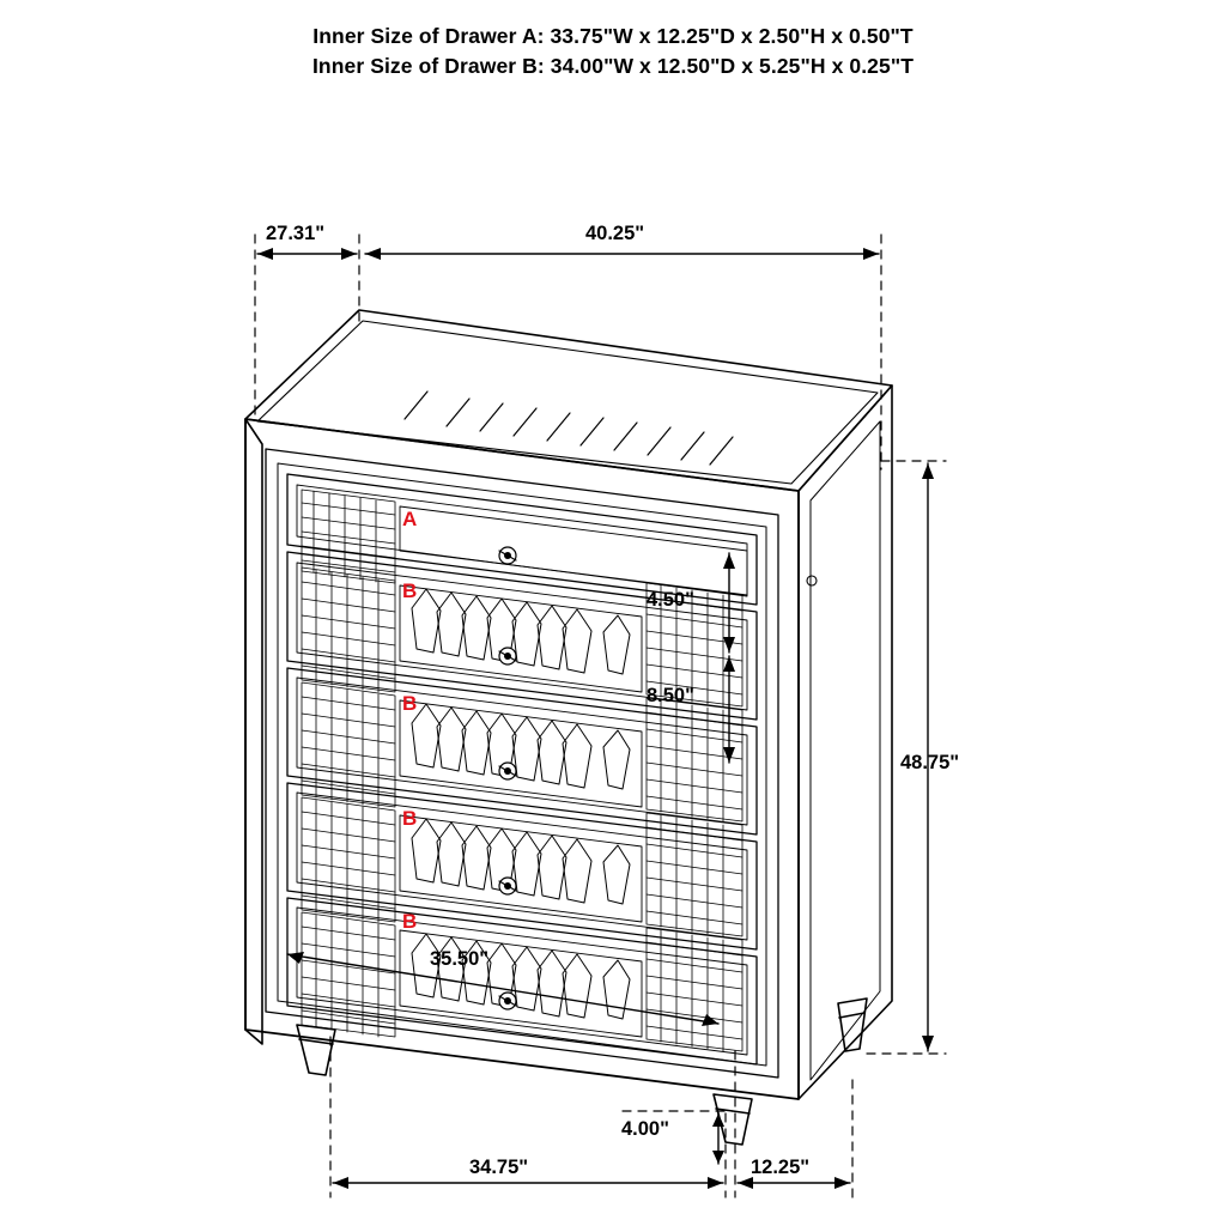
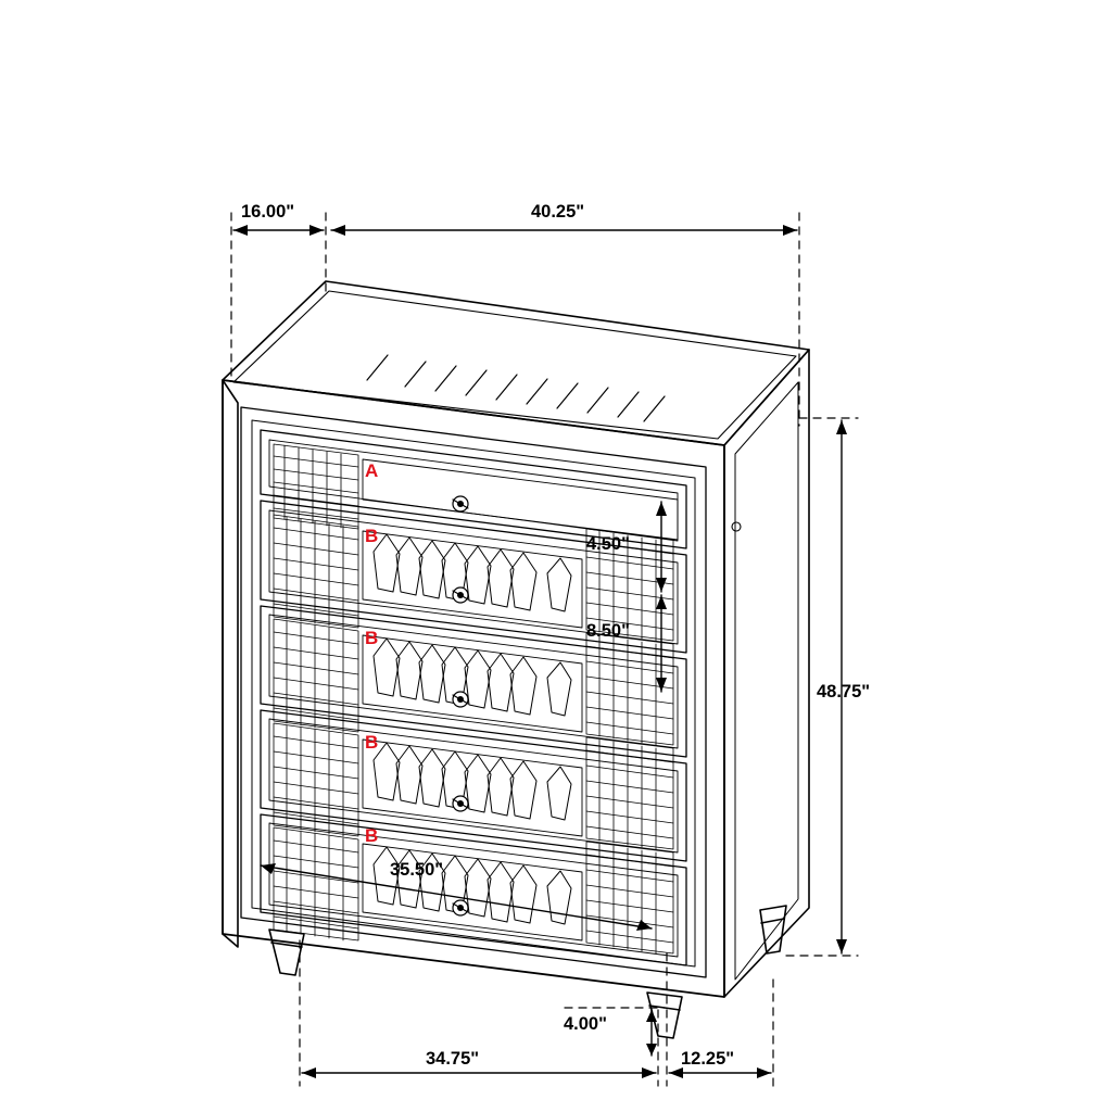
- Inner Size of Drawer A: 33.75"W x 12.25"D x 2.50"H x 0.50"T
- Inner Size of Drawer B: 34.00"W x 12.50"D x 5.25"H x 0.25"T
- 27.31"
+ 16.00"
  40.25"
  48.75"
  4.50"
  8.50"
  35.50"
  34.75"
  4.00"
  12.25"
  A
  B
  B
  B
  B
